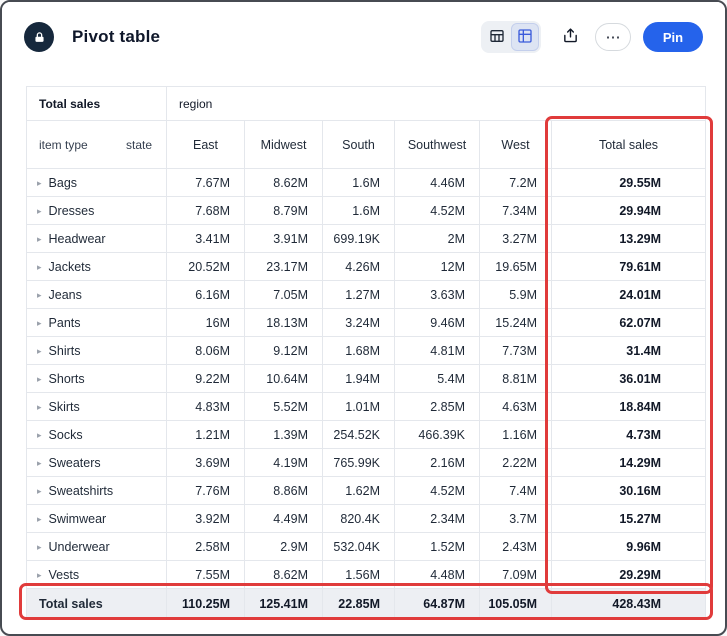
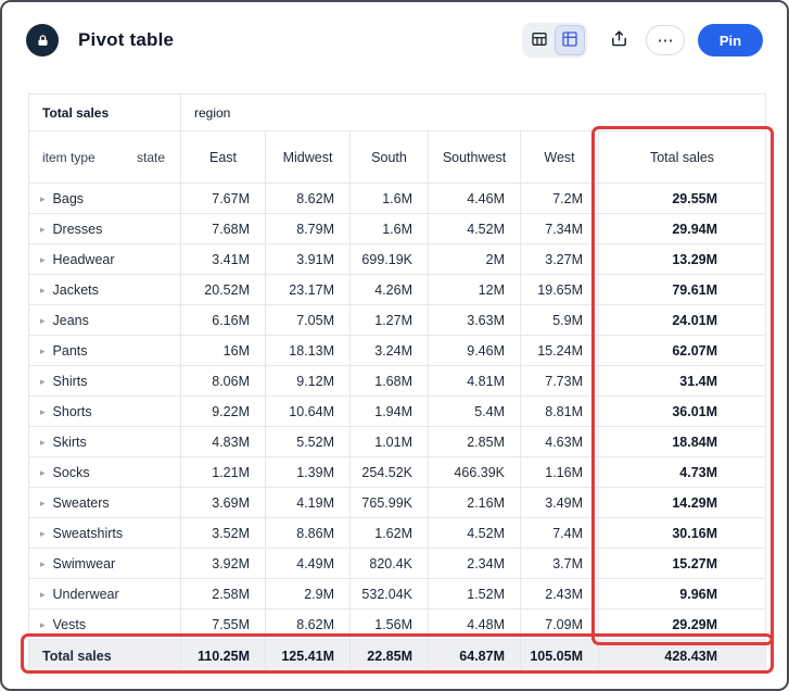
  Pivot table
  ⋯
  Pin
  Total sales	region
  item type state	East	Midwest	South	Southwest	West	Total sales
  ▸ Bags	7.67M	8.62M	1.6M	4.46M	7.2M	29.55M
  ▸ Dresses	7.68M	8.79M	1.6M	4.52M	7.34M	29.94M
  ▸ Headwear	3.41M	3.91M	699.19K	2M	3.27M	13.29M
  ▸ Jackets	20.52M	23.17M	4.26M	12M	19.65M	79.61M
  ▸ Jeans	6.16M	7.05M	1.27M	3.63M	5.9M	24.01M
  ▸ Pants	16M	18.13M	3.24M	9.46M	15.24M	62.07M
  ▸ Shirts	8.06M	9.12M	1.68M	4.81M	7.73M	31.4M
  ▸ Shorts	9.22M	10.64M	1.94M	5.4M	8.81M	36.01M
  ▸ Skirts	4.83M	5.52M	1.01M	2.85M	4.63M	18.84M
  ▸ Socks	1.21M	1.39M	254.52K	466.39K	1.16M	4.73M
- ▸ Sweaters	3.69M	4.19M	765.99K	2.16M	2.22M	14.29M
+ ▸ Sweaters	3.69M	4.19M	765.99K	2.16M	3.49M	14.29M
- ▸ Sweatshirts	7.76M	8.86M	1.62M	4.52M	7.4M	30.16M
+ ▸ Sweatshirts	3.52M	8.86M	1.62M	4.52M	7.4M	30.16M
  ▸ Swimwear	3.92M	4.49M	820.4K	2.34M	3.7M	15.27M
  ▸ Underwear	2.58M	2.9M	532.04K	1.52M	2.43M	9.96M
  ▸ Vests	7.55M	8.62M	1.56M	4.48M	7.09M	29.29M
  Total sales	110.25M	125.41M	22.85M	64.87M	105.05M	428.43M
